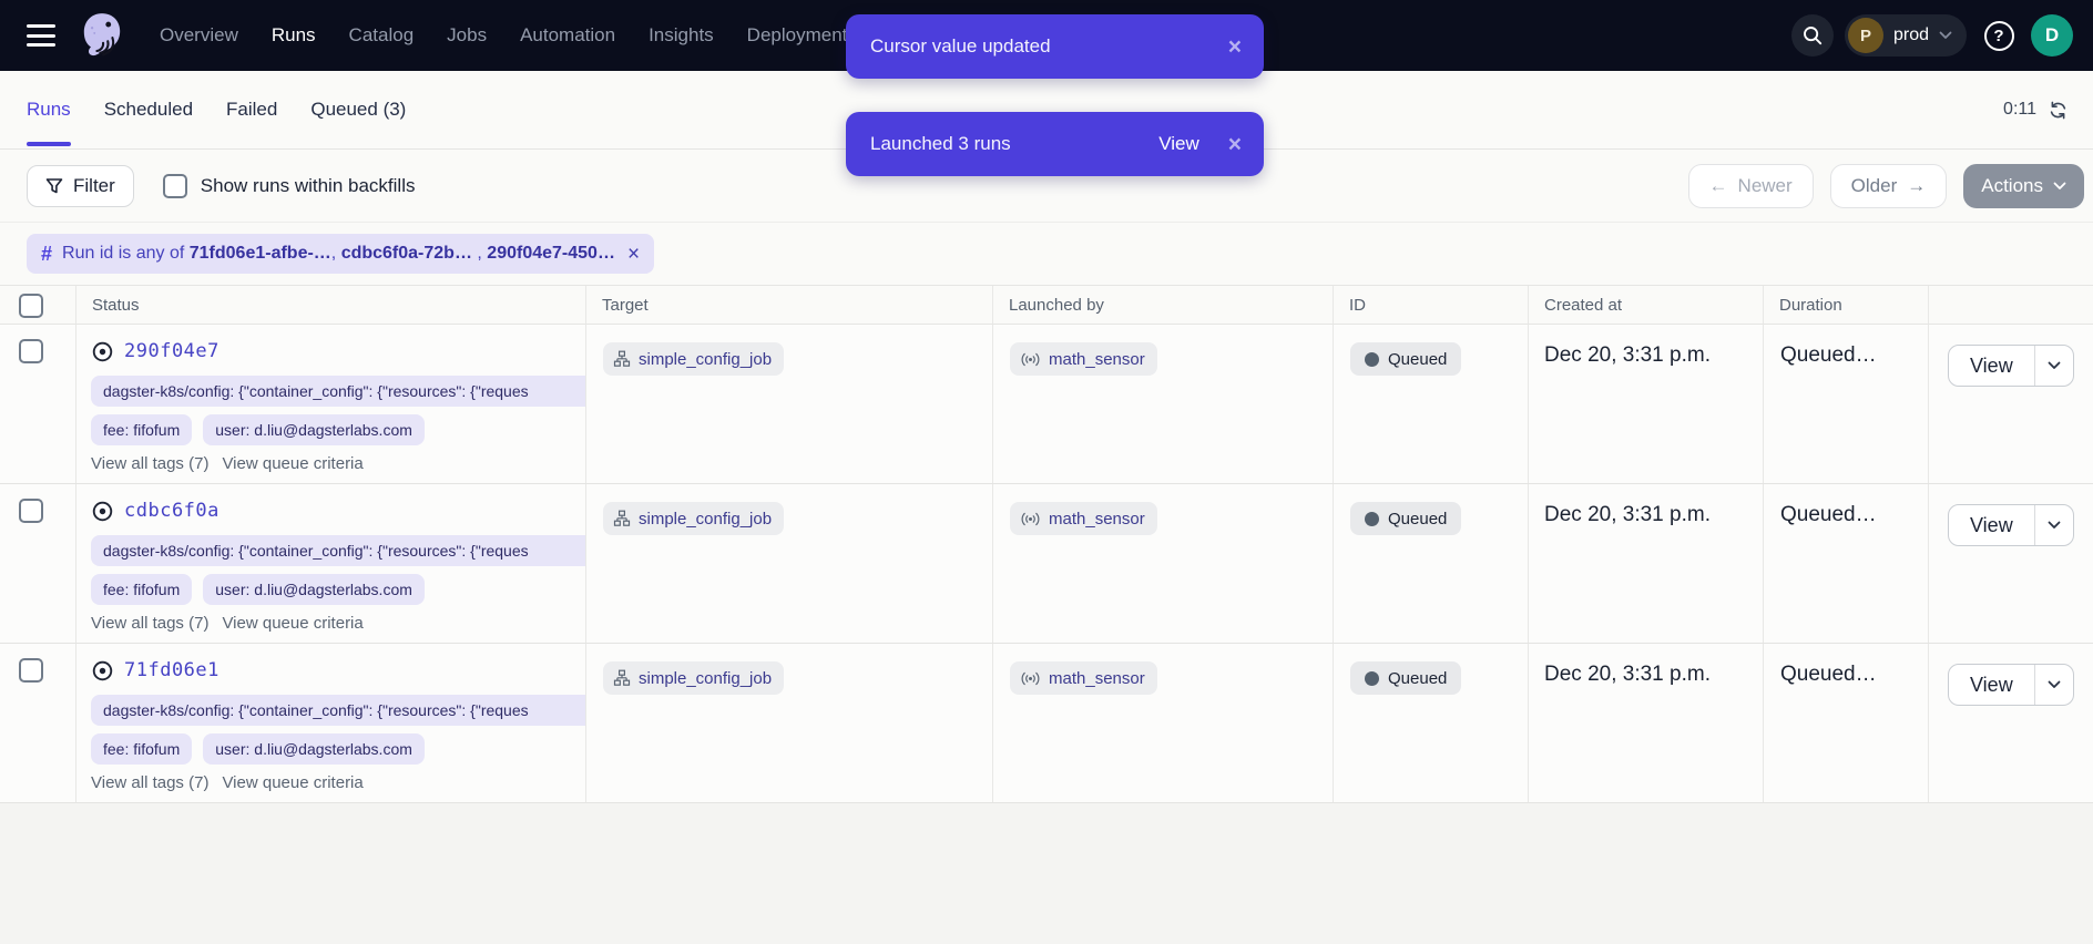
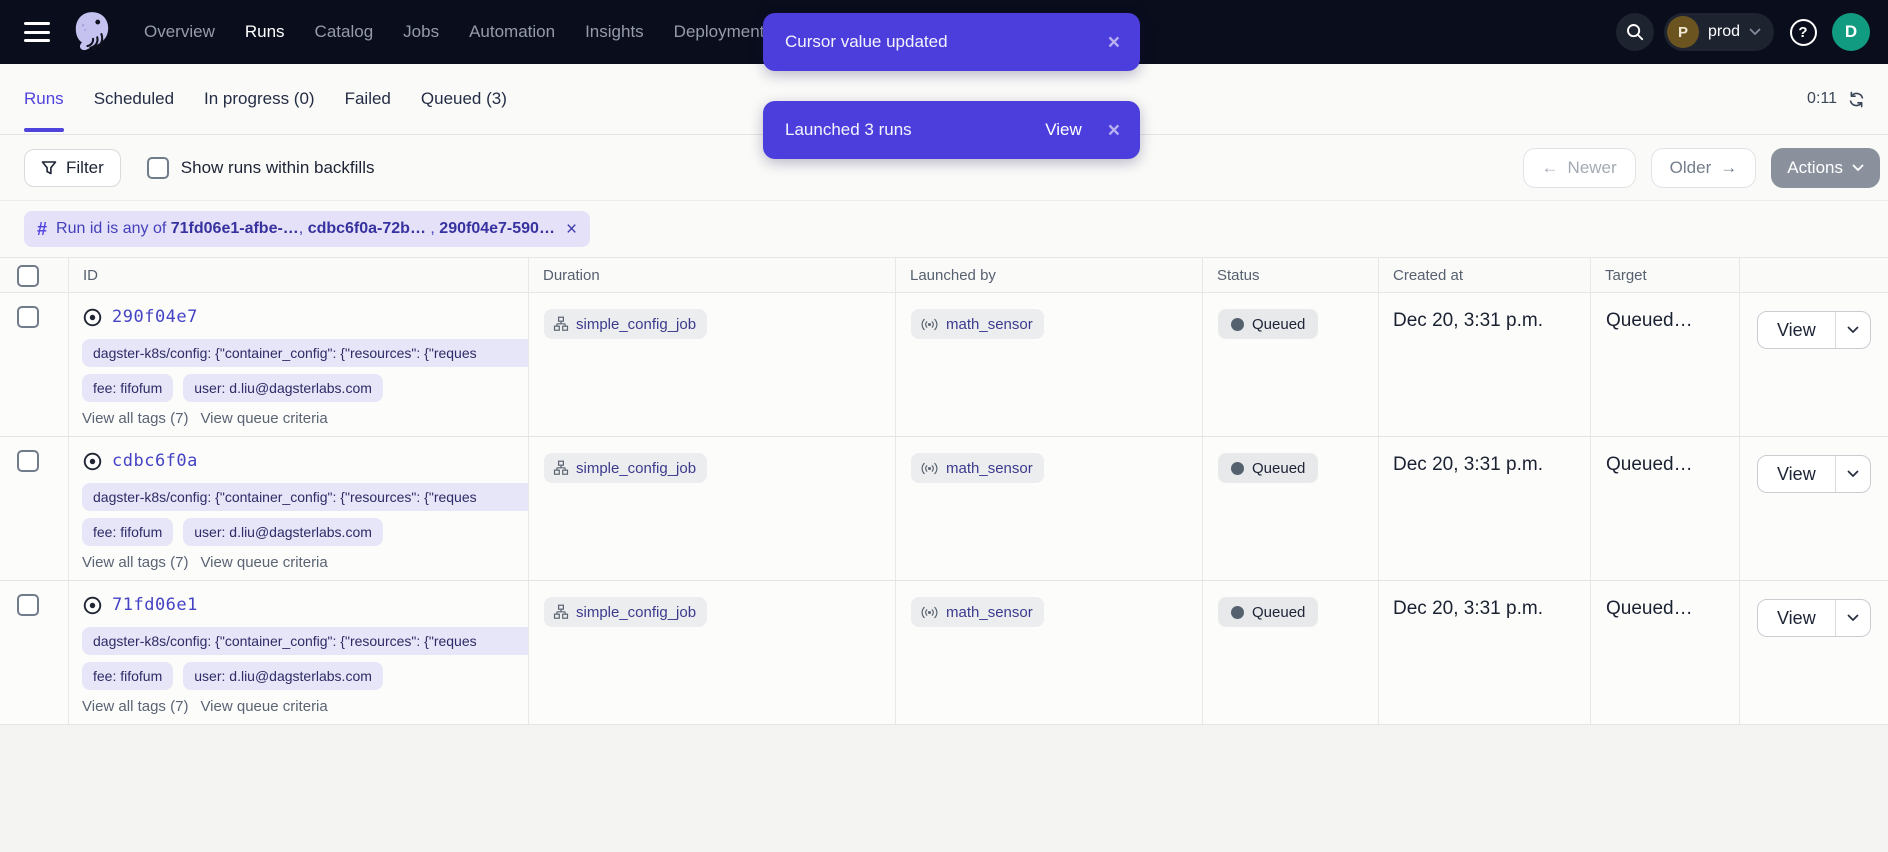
  Overview
  Runs
  Catalog
  Jobs
  Automation
  Insights
  Deploymen
  P
  prod
  ?
  D
  Cursor value updated
  ×
  Launched 3 runs
  View
  ×
  Runs
  Scheduled
+ In progress (0)
  Failed
  Queued (3)
  0:11
  Filter
  Show runs within backfills
  ←
  Newer
  Older
  →
  Actions
  #
- Run id is any of 71fd06e1-afbe-…, cdbc6f0a-72b… , 290f04e7-450…
+ Run id is any of 71fd06e1-afbe-…, cdbc6f0a-72b… , 290f04e7-590…
  ×
- Status
+ ID
- Target
+ Duration
  Launched by
- ID
+ Status
  Created at
- Duration
+ Target
  290f04e7
  dagster-k8s/config: {"container_config": {"resources": {"reques
  fee: fifofum
  user: d.liu@dagsterlabs.com
  View all tags (7)
  View queue criteria
  simple_config_job
  math_sensor
  Queued
  Dec 20, 3:31 p.m.
  Queued…
  View
  cdbc6f0a
  dagster-k8s/config: {"container_config": {"resources": {"reques
  fee: fifofum
  user: d.liu@dagsterlabs.com
  View all tags (7)
  View queue criteria
  simple_config_job
  math_sensor
  Queued
  Dec 20, 3:31 p.m.
  Queued…
  View
  71fd06e1
  dagster-k8s/config: {"container_config": {"resources": {"reques
  fee: fifofum
  user: d.liu@dagsterlabs.com
  View all tags (7)
  View queue criteria
  simple_config_job
  math_sensor
  Queued
  Dec 20, 3:31 p.m.
  Queued…
  View
